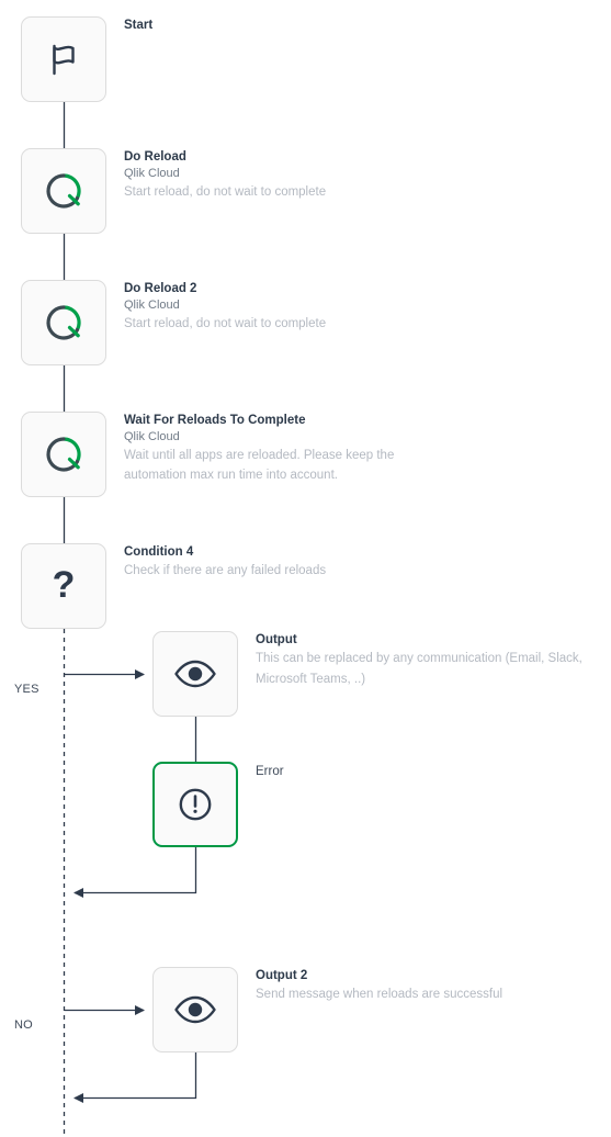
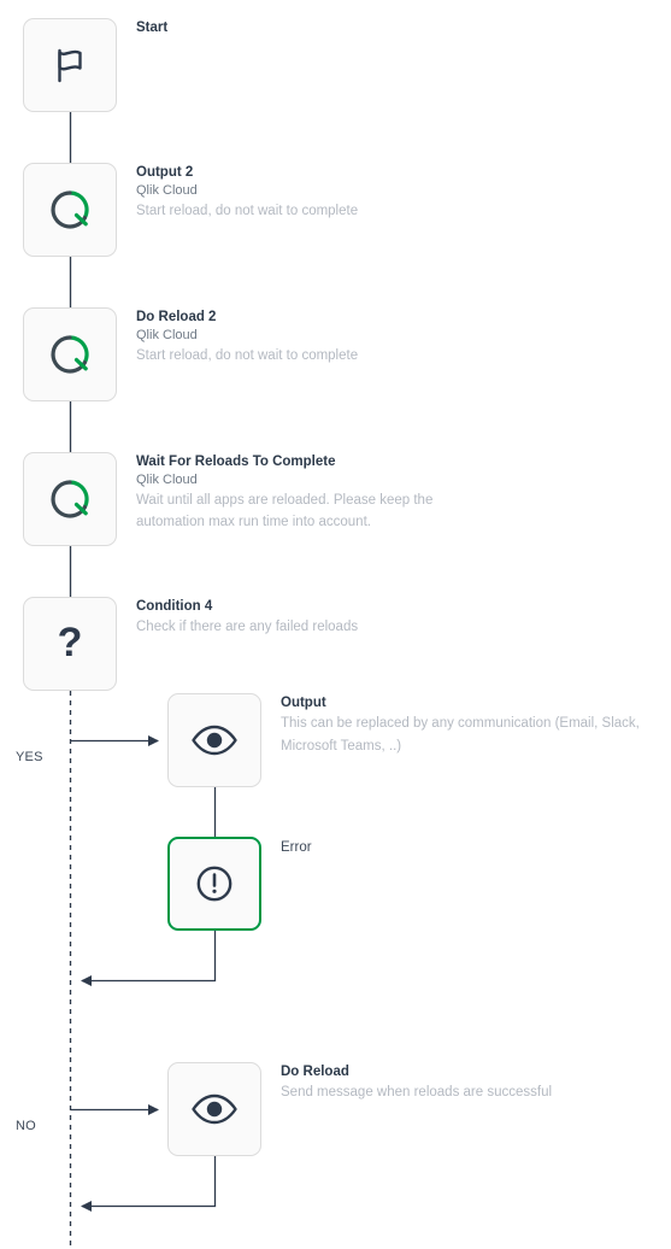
  Start
- Do Reload
+ Output 2
  Qlik Cloud
  Start reload, do not wait to complete
  Do Reload 2
  Qlik Cloud
  Start reload, do not wait to complete
  Wait For Reloads To Complete
  Qlik Cloud
  Wait until all apps are reloaded. Please keep the automation max run time into account.
  ?
  Condition 4
  Check if there are any failed reloads
  YES
  NO
  Output
  This can be replaced by any communication (Email, Slack, Microsoft Teams, ..)
  Error
- Output 2
+ Do Reload
  Send message when reloads are successful
